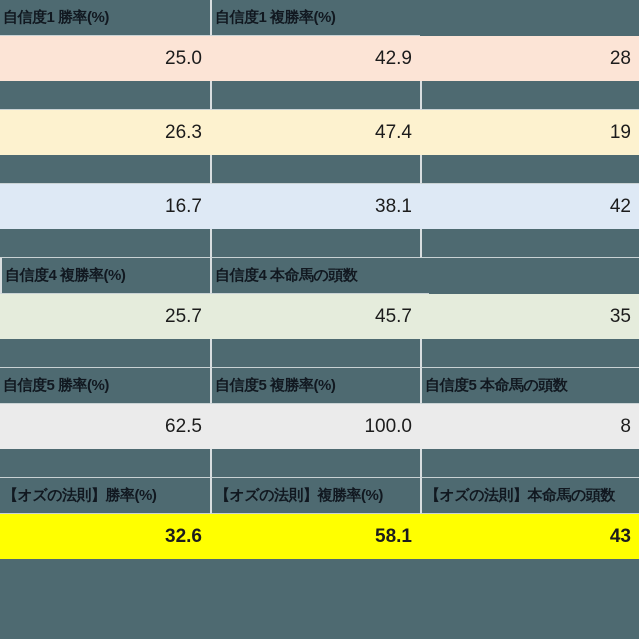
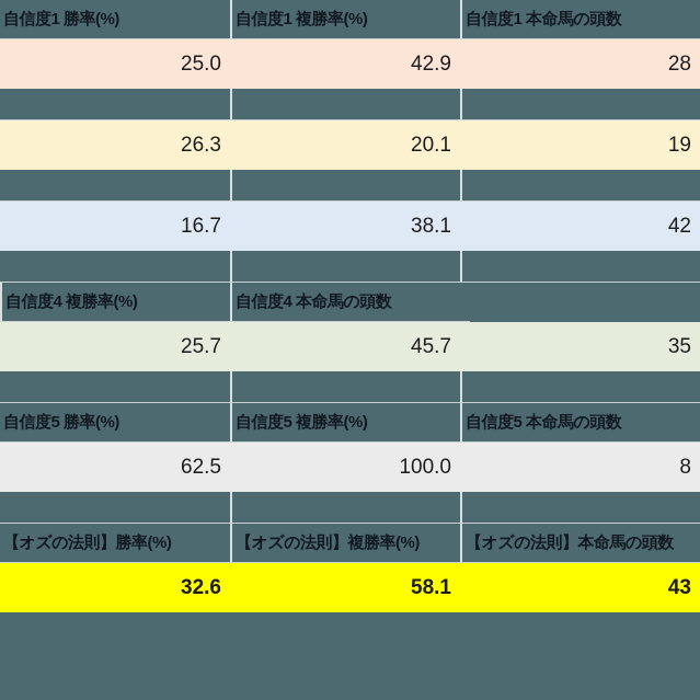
  自信度1 勝率(%)
  自信度1 複勝率(%)
+ 自信度1 本命馬の頭数
  25.0
  42.9
  28
  26.3
- 47.4
+ 20.1
  19
  16.7
  38.1
  42
  自信度4 複勝率(%)
  自信度4 本命馬の頭数
  25.7
  45.7
  35
  自信度5 勝率(%)
  自信度5 複勝率(%)
  自信度5 本命馬の頭数
  62.5
  100.0
  8
  【オズの法則】勝率(%)
  【オズの法則】複勝率(%)
  【オズの法則】本命馬の頭数
  32.6
  58.1
  43
